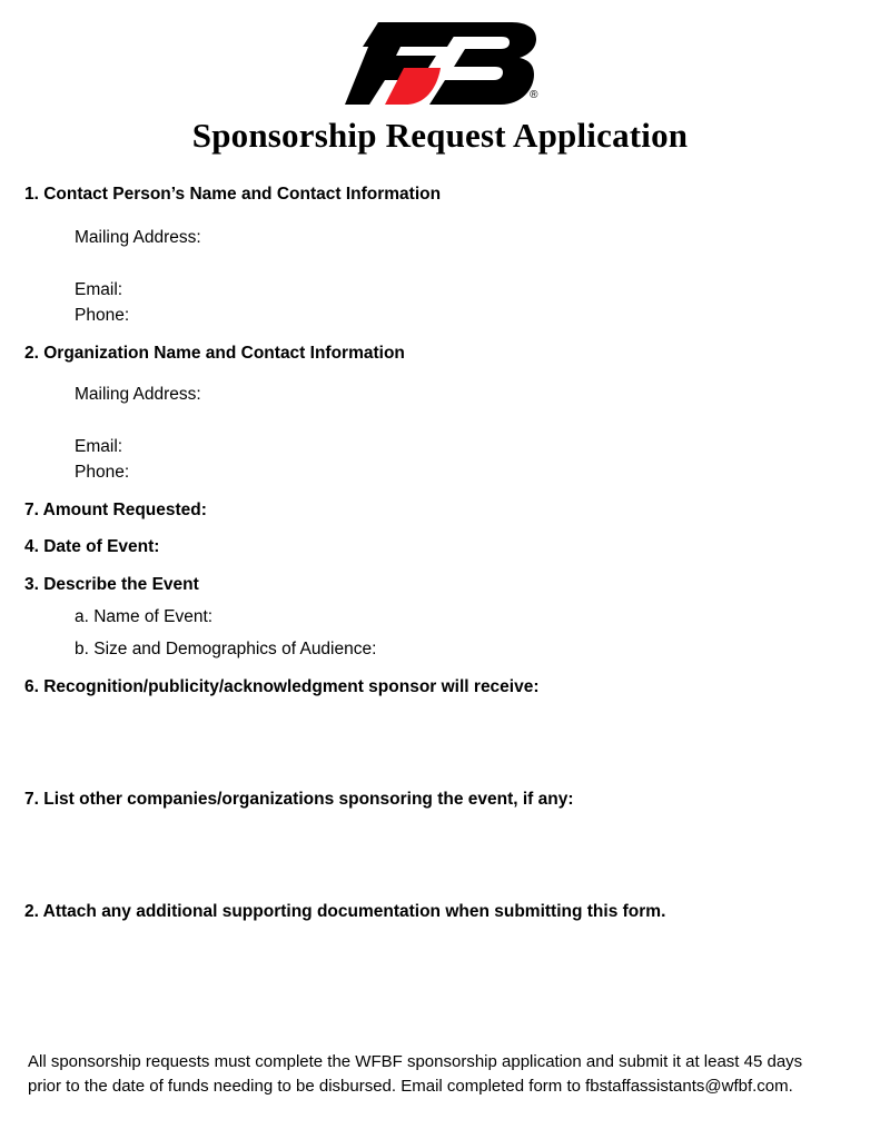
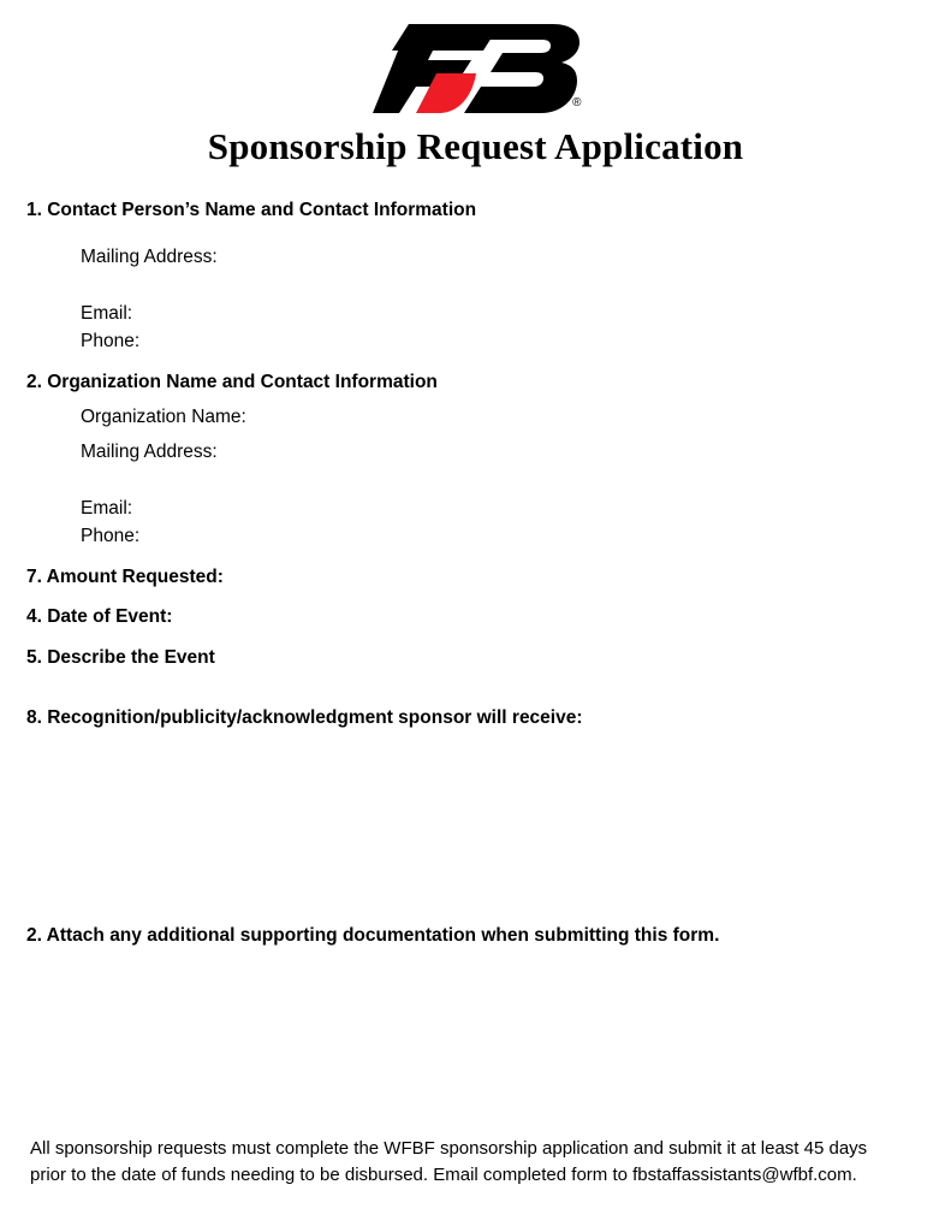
  ®
  Sponsorship Request Application
  1. Contact Person’s Name and Contact Information
  Mailing Address:
  Email:
  Phone:
  2. Organization Name and Contact Information
+ Organization Name:
  Mailing Address:
  Email:
  Phone:
  7. Amount Requested:
  4. Date of Event:
- 3. Describe the Event
+ 5. Describe the Event
- a. Name of Event:
- b. Size and Demographics of Audience:
- 6. Recognition/publicity/acknowledgment sponsor will receive:
+ 8. Recognition/publicity/acknowledgment sponsor will receive:
- 7. List other companies/organizations sponsoring the event, if any:
  2. Attach any additional supporting documentation when submitting this form.
  All sponsorship requests must complete the WFBF sponsorship application and submit it at least 45 days
  prior to the date of funds needing to be disbursed. Email completed form to fbstaffassistants@wfbf.com.
